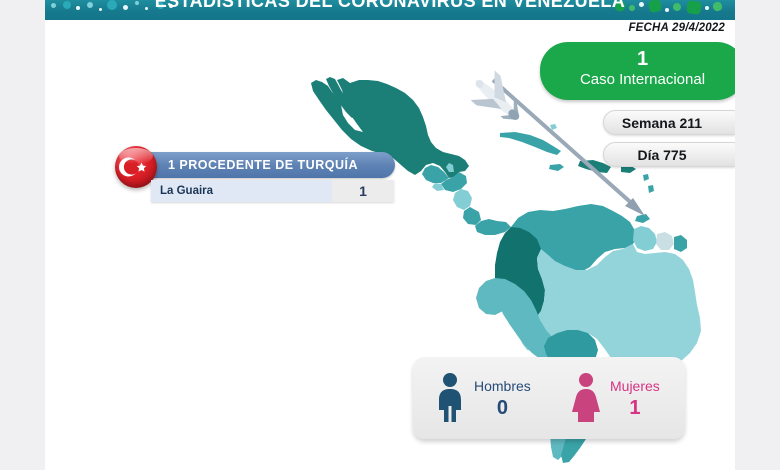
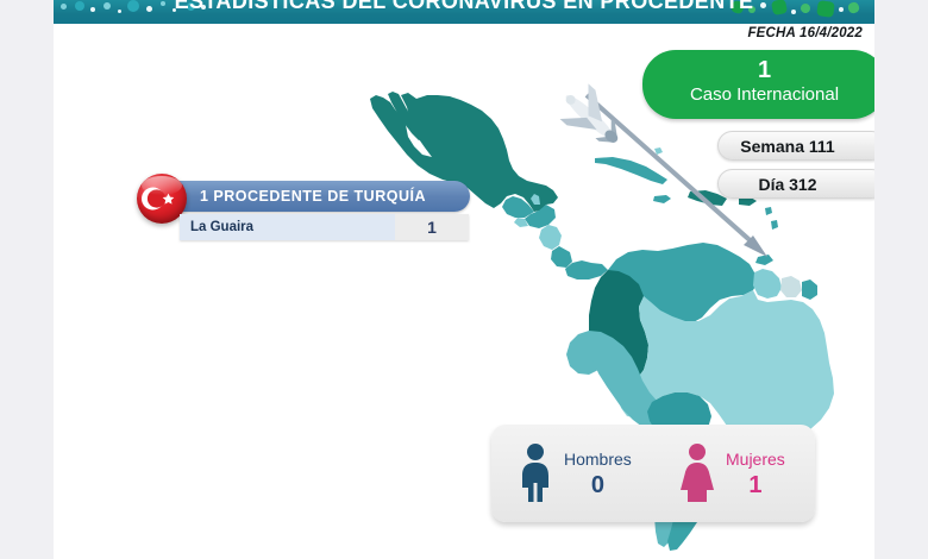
- ESTADÍSTICAS DEL CORONAVIRUS EN VENEZUELA
+ ESTADÍSTICAS DEL CORONAVIRUS EN PROCEDENTE
- FECHA 29/4/2022
+ FECHA 16/4/2022
  1
  Caso Internacional
- Semana 211
+ Semana 111
- Día 775
+ Día 312
  1 PROCEDENTE DE TURQUÍA
  La Guaira
  1
  Hombres
  0
  Mujeres
  1
